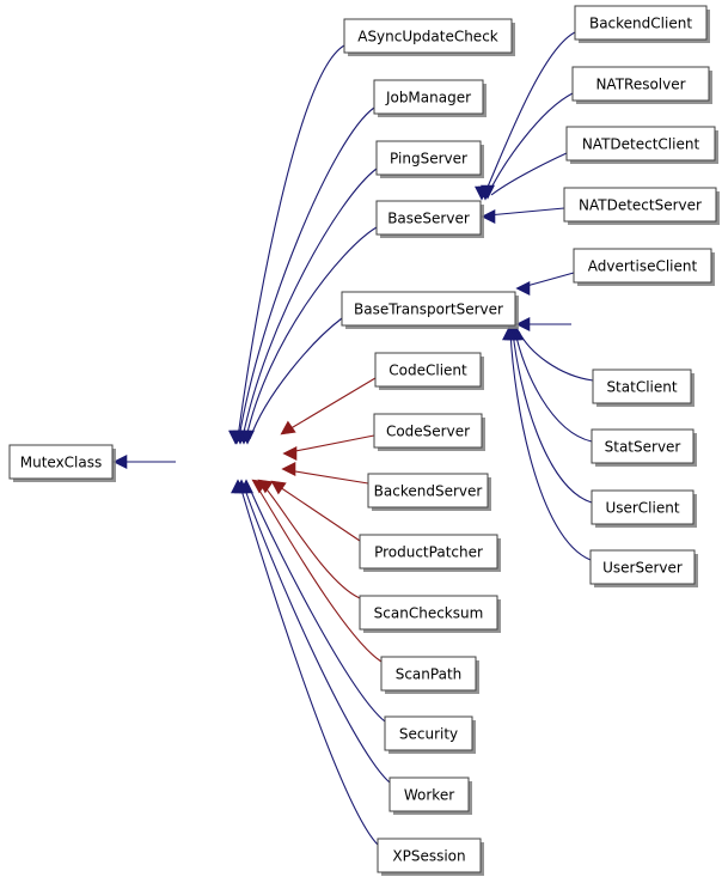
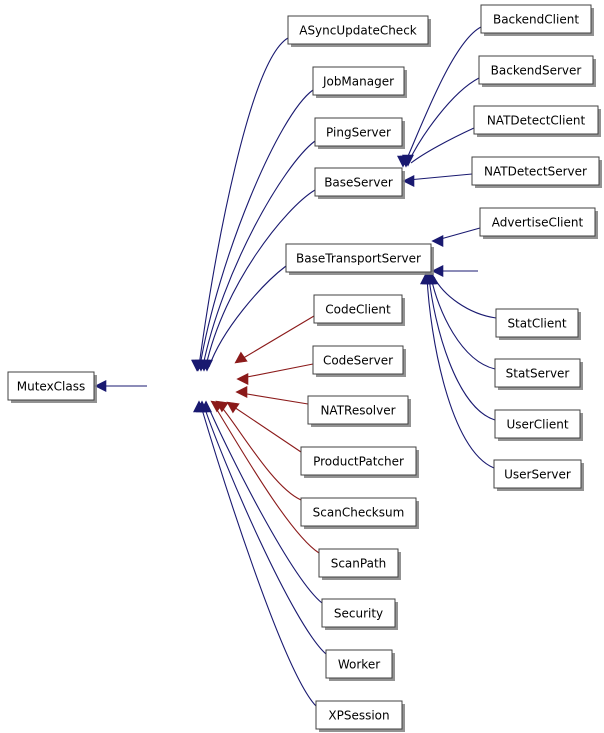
  MutexClass
  ASyncUpdateCheck
  JobManager
  PingServer
  BaseServer
  BaseTransportServer
  CodeClient
  CodeServer
- BackendServer
+ NATResolver
  ProductPatcher
  ScanChecksum
  ScanPath
  Security
  Worker
  XPSession
  BackendClient
- NATResolver
+ BackendServer
  NATDetectClient
  NATDetectServer
  AdvertiseClient
  StatClient
  StatServer
  UserClient
  UserServer
